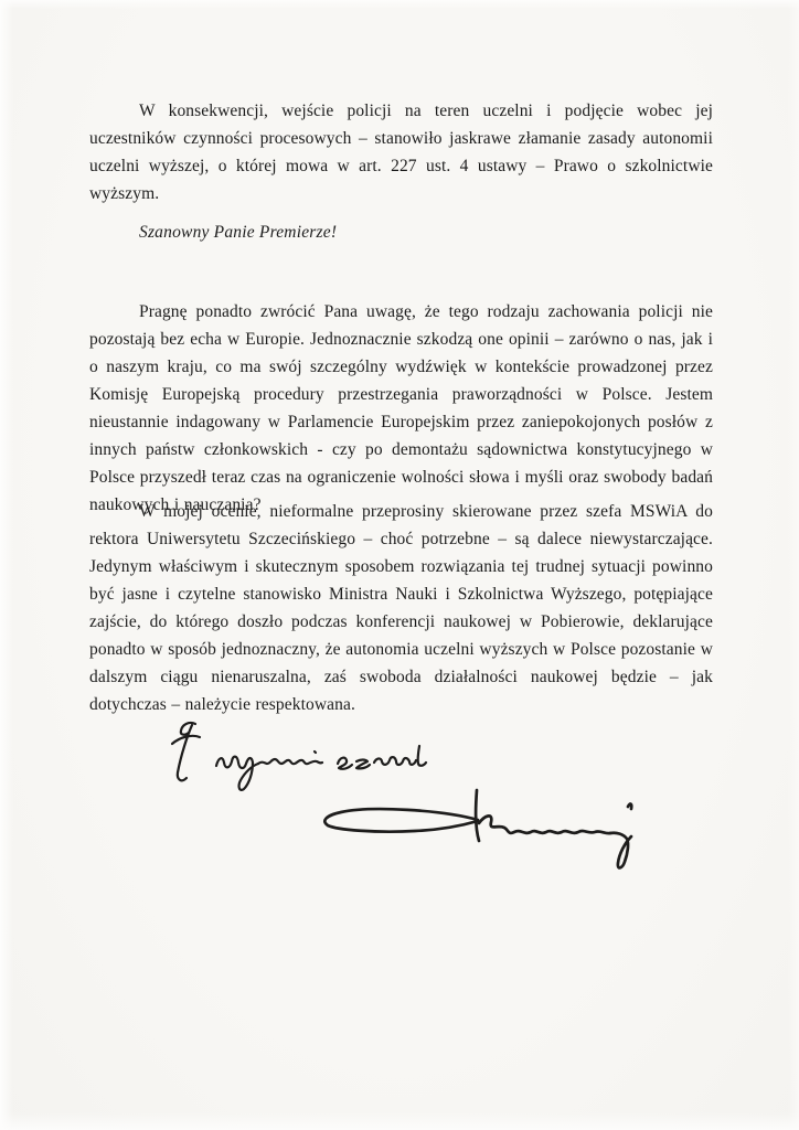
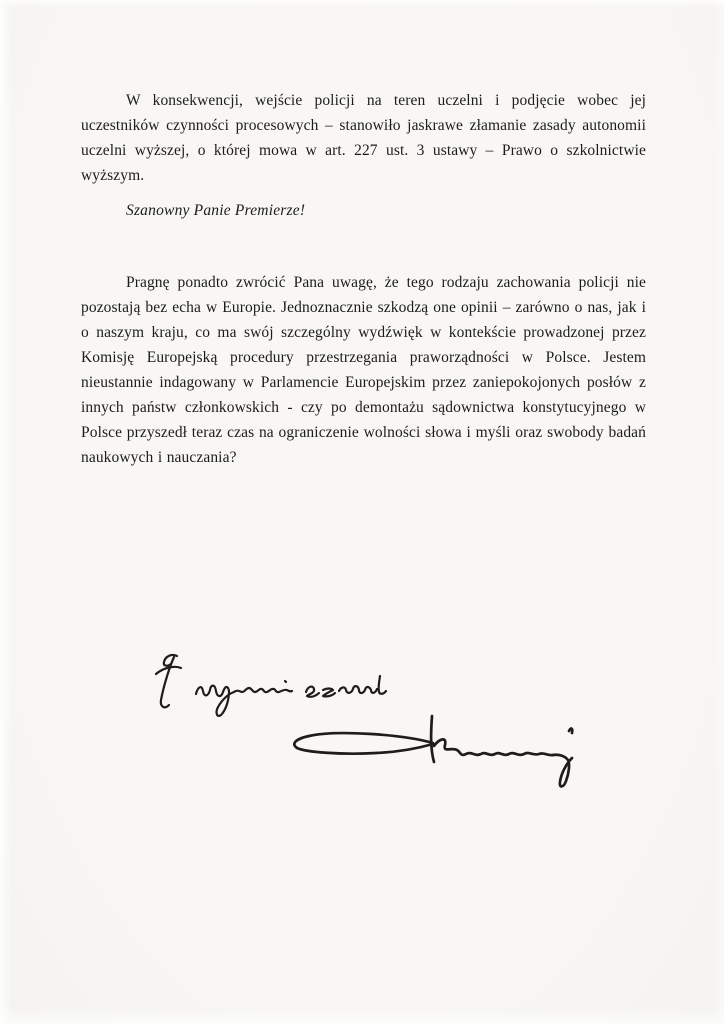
- W konsekwencji, wejście policji na teren uczelni i podjęcie wobec jej uczestników czynności procesowych – stanowiło jaskrawe złamanie zasady autonomii uczelni wyższej, o której mowa w art. 227 ust. 4 ustawy – Prawo o szkolnictwie wyższym.
+ W konsekwencji, wejście policji na teren uczelni i podjęcie wobec jej uczestników czynności procesowych – stanowiło jaskrawe złamanie zasady autonomii uczelni wyższej, o której mowa w art. 227 ust. 3 ustawy – Prawo o szkolnictwie wyższym.
  Szanowny Panie Premierze!
  Pragnę ponadto zwrócić Pana uwagę, że tego rodzaju zachowania policji nie pozostają bez echa w Europie. Jednoznacznie szkodzą one opinii – zarówno o nas, jak i o naszym kraju, co ma swój szczególny wydźwięk w kontekście prowadzonej przez Komisję Europejską procedury przestrzegania praworządności w Polsce. Jestem nieustannie indagowany w Parlamencie Europejskim przez zaniepokojonych posłów z innych państw członkowskich - czy po demontażu sądownictwa konstytucyjnego w Polsce przyszedł teraz czas na ograniczenie wolności słowa i myśli oraz swobody badań naukowych i nauczania?
- W mojej ocenie, nieformalne przeprosiny skierowane przez szefa MSWiA do rektora Uniwersytetu Szczecińskiego – choć potrzebne – są dalece niewystarczające. Jedynym właściwym i skutecznym sposobem rozwiązania tej trudnej sytuacji powinno być jasne i czytelne stanowisko Ministra Nauki i Szkolnictwa Wyższego, potępiające zajście, do którego doszło podczas konferencji naukowej w Pobierowie, deklarujące ponadto w sposób jednoznaczny, że autonomia uczelni wyższych w Polsce pozostanie w dalszym ciągu nienaruszalna, zaś swoboda działalności naukowej będzie – jak dotychczas – należycie respektowana.
